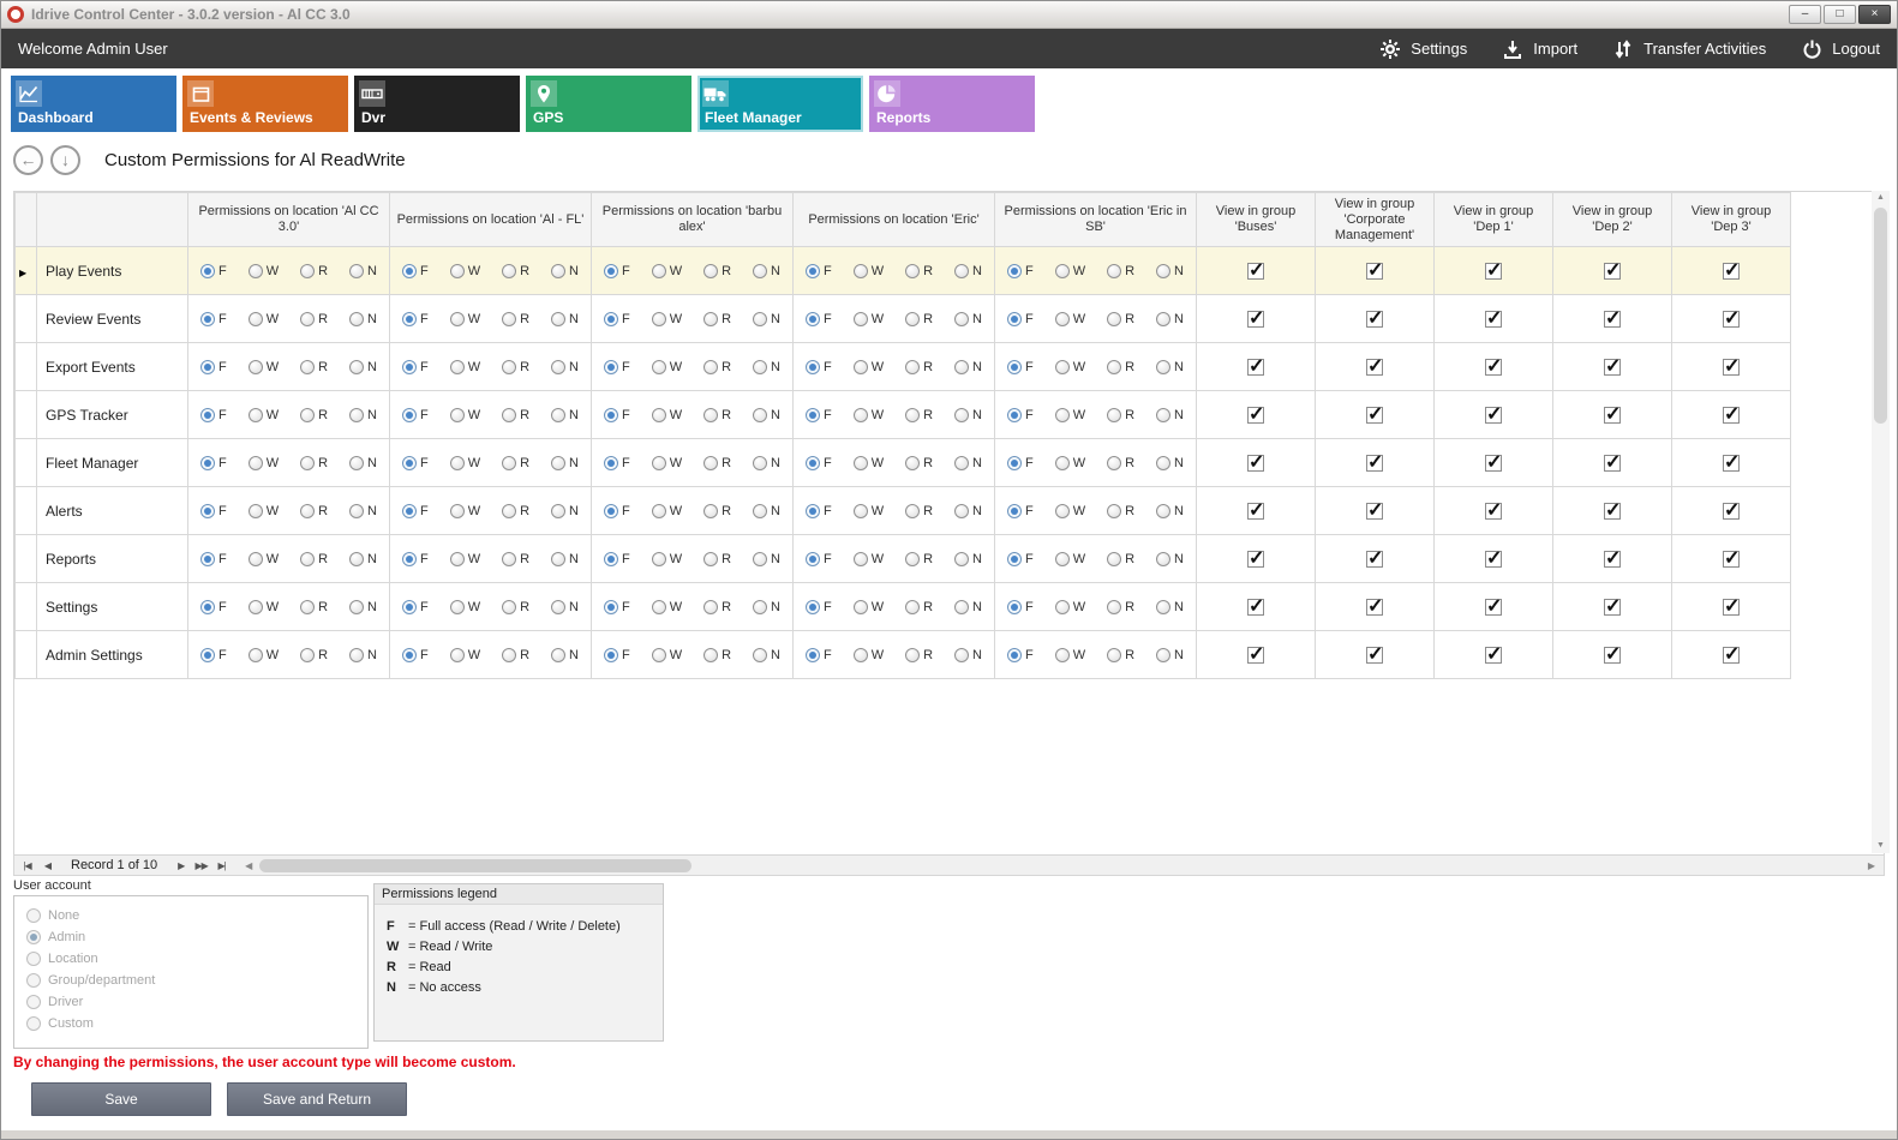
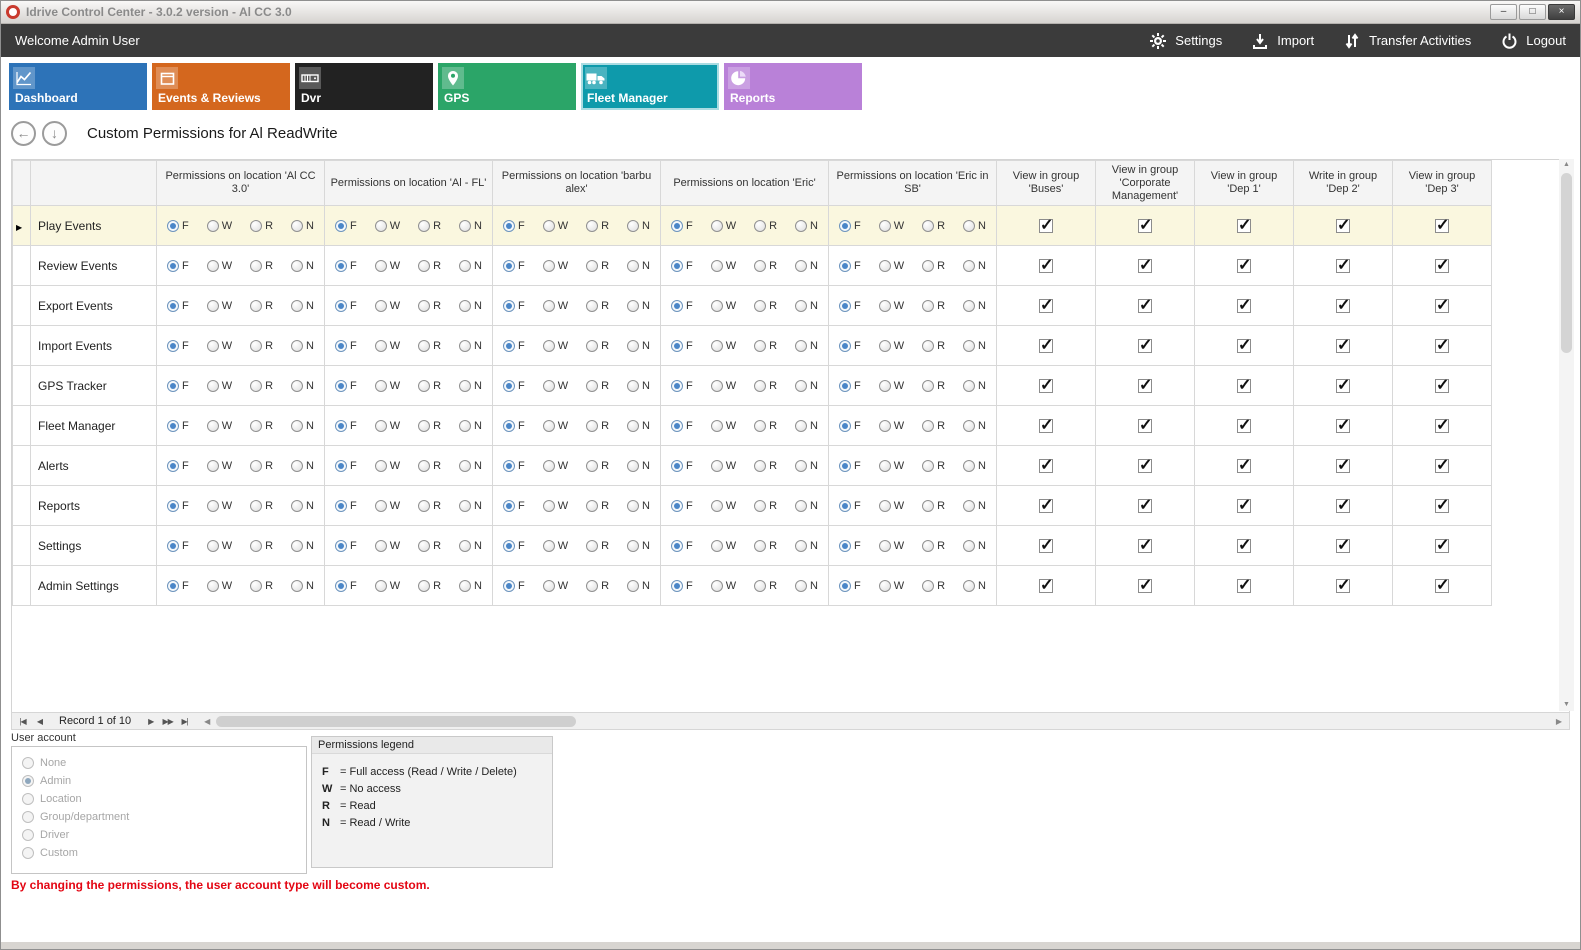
  Idrive Control Center - 3.0.2 version - Al CC 3.0
  –
  □
  ×
  Welcome Admin User
  Settings
  Import
  Transfer Activities
  Logout
  Dashboard
  Events & Reviews
  Dvr
  GPS
  Fleet Manager
  Reports
  ←
  ↓
  Custom Permissions for Al ReadWrite
- 		Permissions on location 'Al CC 3.0'	Permissions on location 'Al - FL'	Permissions on location 'barbu alex'	Permissions on location 'Eric'	Permissions on location 'Eric in SB'	View in group 'Buses'	View in group 'Corporate Management'	View in group 'Dep 1'	View in group 'Dep 2'	View in group 'Dep 3'
+ 		Permissions on location 'Al CC 3.0'	Permissions on location 'Al - FL'	Permissions on location 'barbu alex'	Permissions on location 'Eric'	Permissions on location 'Eric in SB'	View in group 'Buses'	View in group 'Corporate Management'	View in group 'Dep 1'	Write in group 'Dep 2'	View in group 'Dep 3'
  ▶	Play Events	F W R N	F W R N	F W R N	F W R N	F W R N
  	Review Events	F W R N	F W R N	F W R N	F W R N	F W R N
  	Export Events	F W R N	F W R N	F W R N	F W R N	F W R N
+ 	Import Events	F W R N	F W R N	F W R N	F W R N	F W R N
  	GPS Tracker	F W R N	F W R N	F W R N	F W R N	F W R N
  	Fleet Manager	F W R N	F W R N	F W R N	F W R N	F W R N
  	Alerts	F W R N	F W R N	F W R N	F W R N	F W R N
  	Reports	F W R N	F W R N	F W R N	F W R N	F W R N
  	Settings	F W R N	F W R N	F W R N	F W R N	F W R N
  	Admin Settings	F W R N	F W R N	F W R N	F W R N	F W R N
  |◀
  ◀
  Record 1 of 10
  ▶
  ▶▶
  ▶|
  ◀
  ▶
  User account
  None
  Admin
  Location
  Group/department
  Driver
  Custom
  Permissions legend
  F
  = Full access (Read / Write / Delete)
  W
- = Read / Write
+ = No access
  R
  = Read
  N
- = No access
+ = Read / Write
  By changing the permissions, the user account type will become custom.
- Save
- Save and Return
